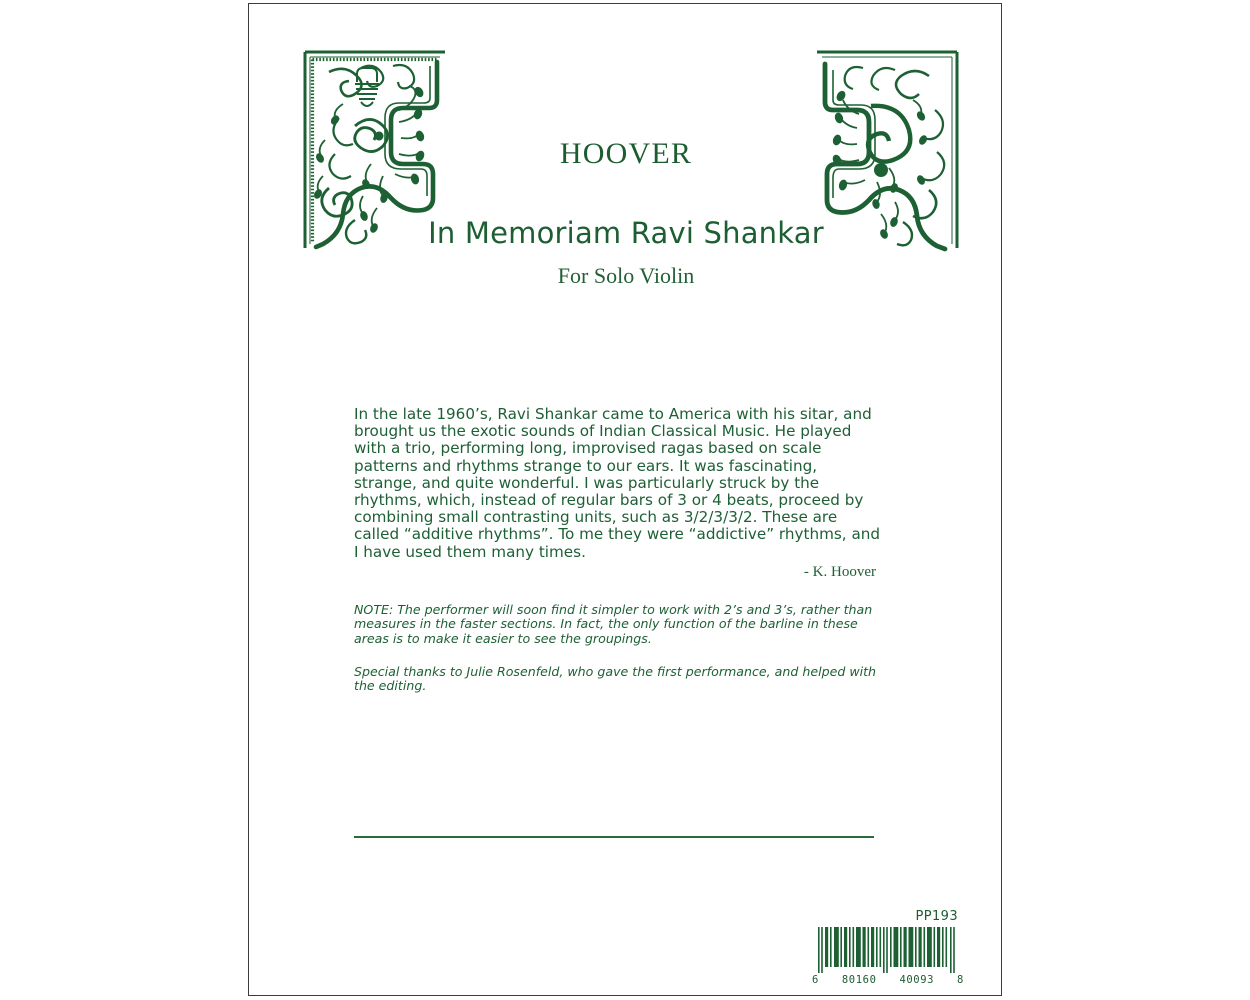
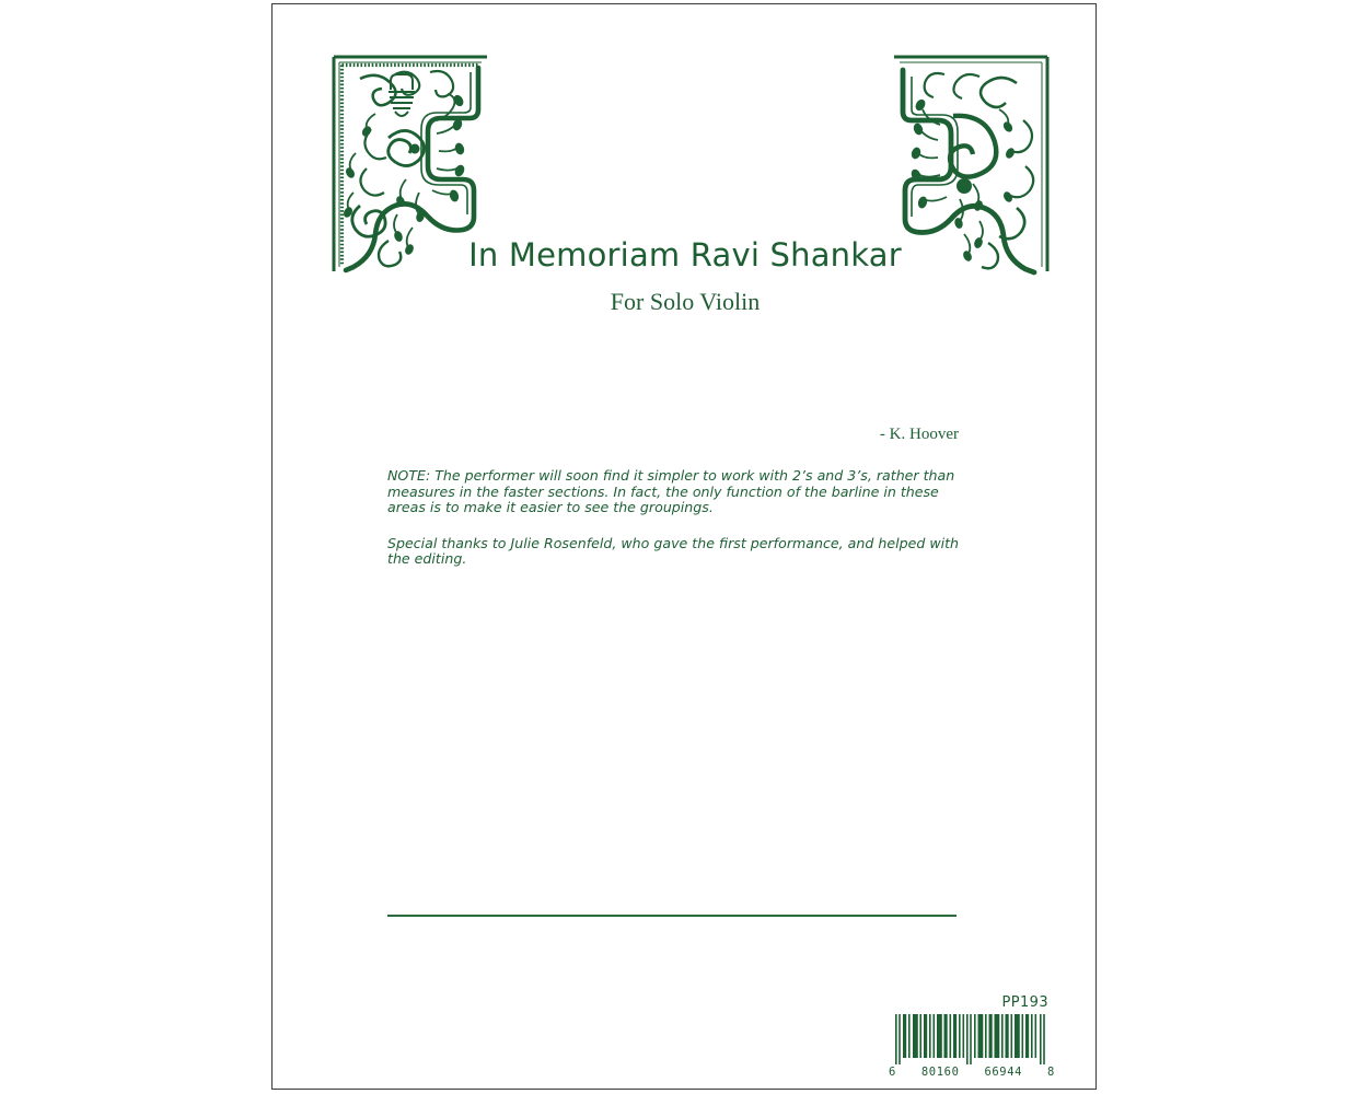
- HOOVER
  In Memoriam Ravi Shankar
  For Solo Violin
- In the late 1960’s, Ravi Shankar came to America with his sitar, and brought us the exotic sounds of Indian Classical Music. He played with a trio, performing long, improvised ragas based on scale patterns and rhythms strange to our ears. It was fascinating, strange, and quite wonderful. I was particularly struck by the rhythms, which, instead of regular bars of 3 or 4 beats, proceed by combining small contrasting units, such as 3/2/3/3/2. These are called “additive rhythms”. To me they were “addictive” rhythms, and I have used them many times.
  - K. Hoover
  NOTE: The performer will soon find it simpler to work with 2’s and 3’s, rather than measures in the faster sections. In fact, the only function of the barline in these areas is to make it easier to see the groupings.
  Special thanks to Julie Rosenfeld, who gave the first performance, and helped with the editing.
  PP193
  6
  80160
- 40093
+ 66944
  8
